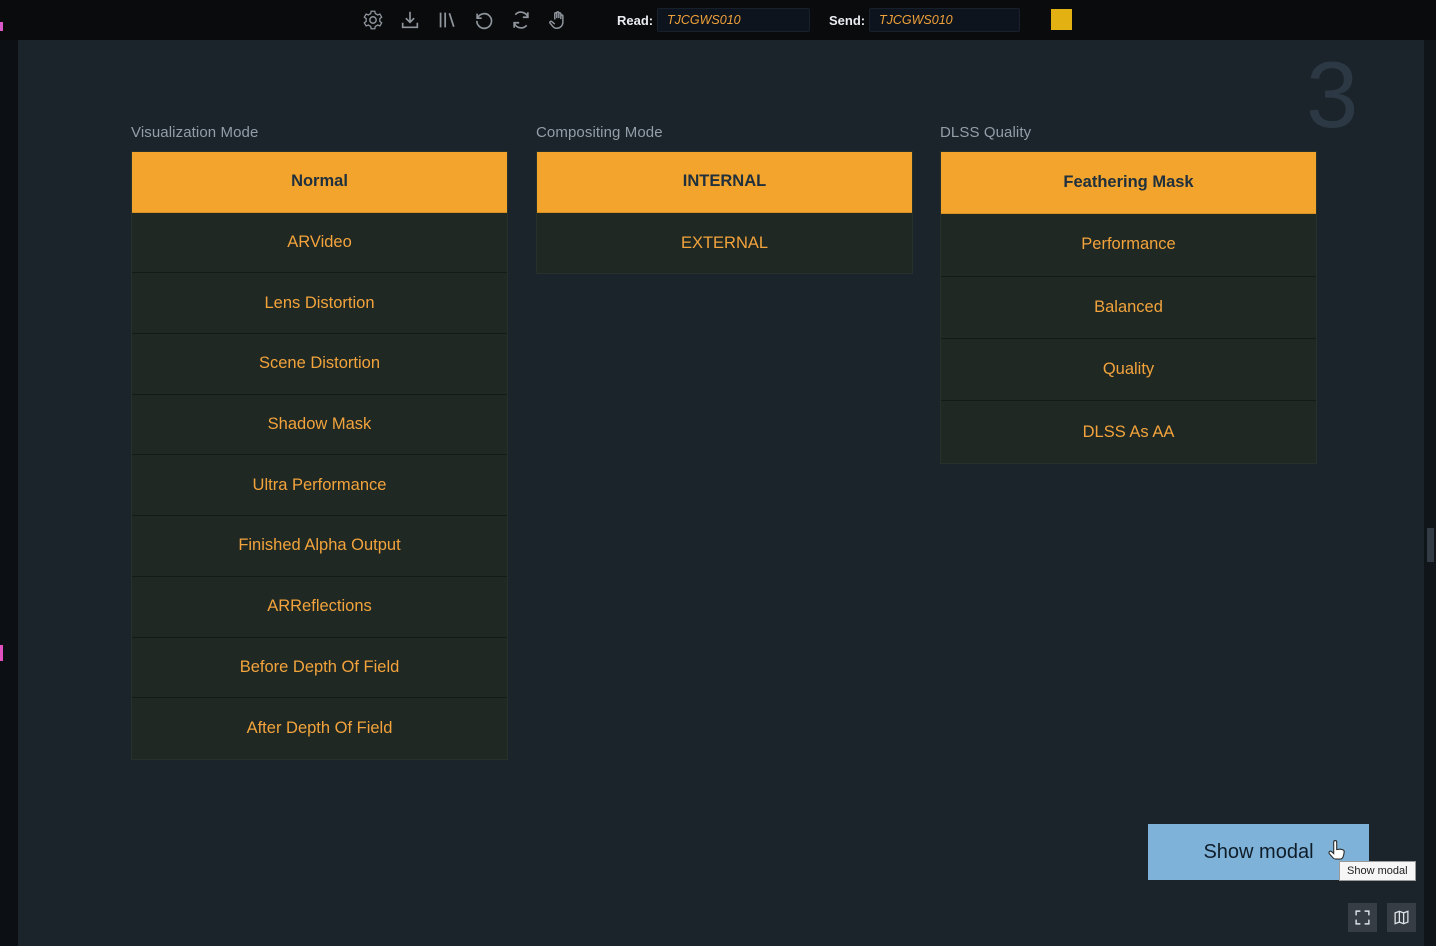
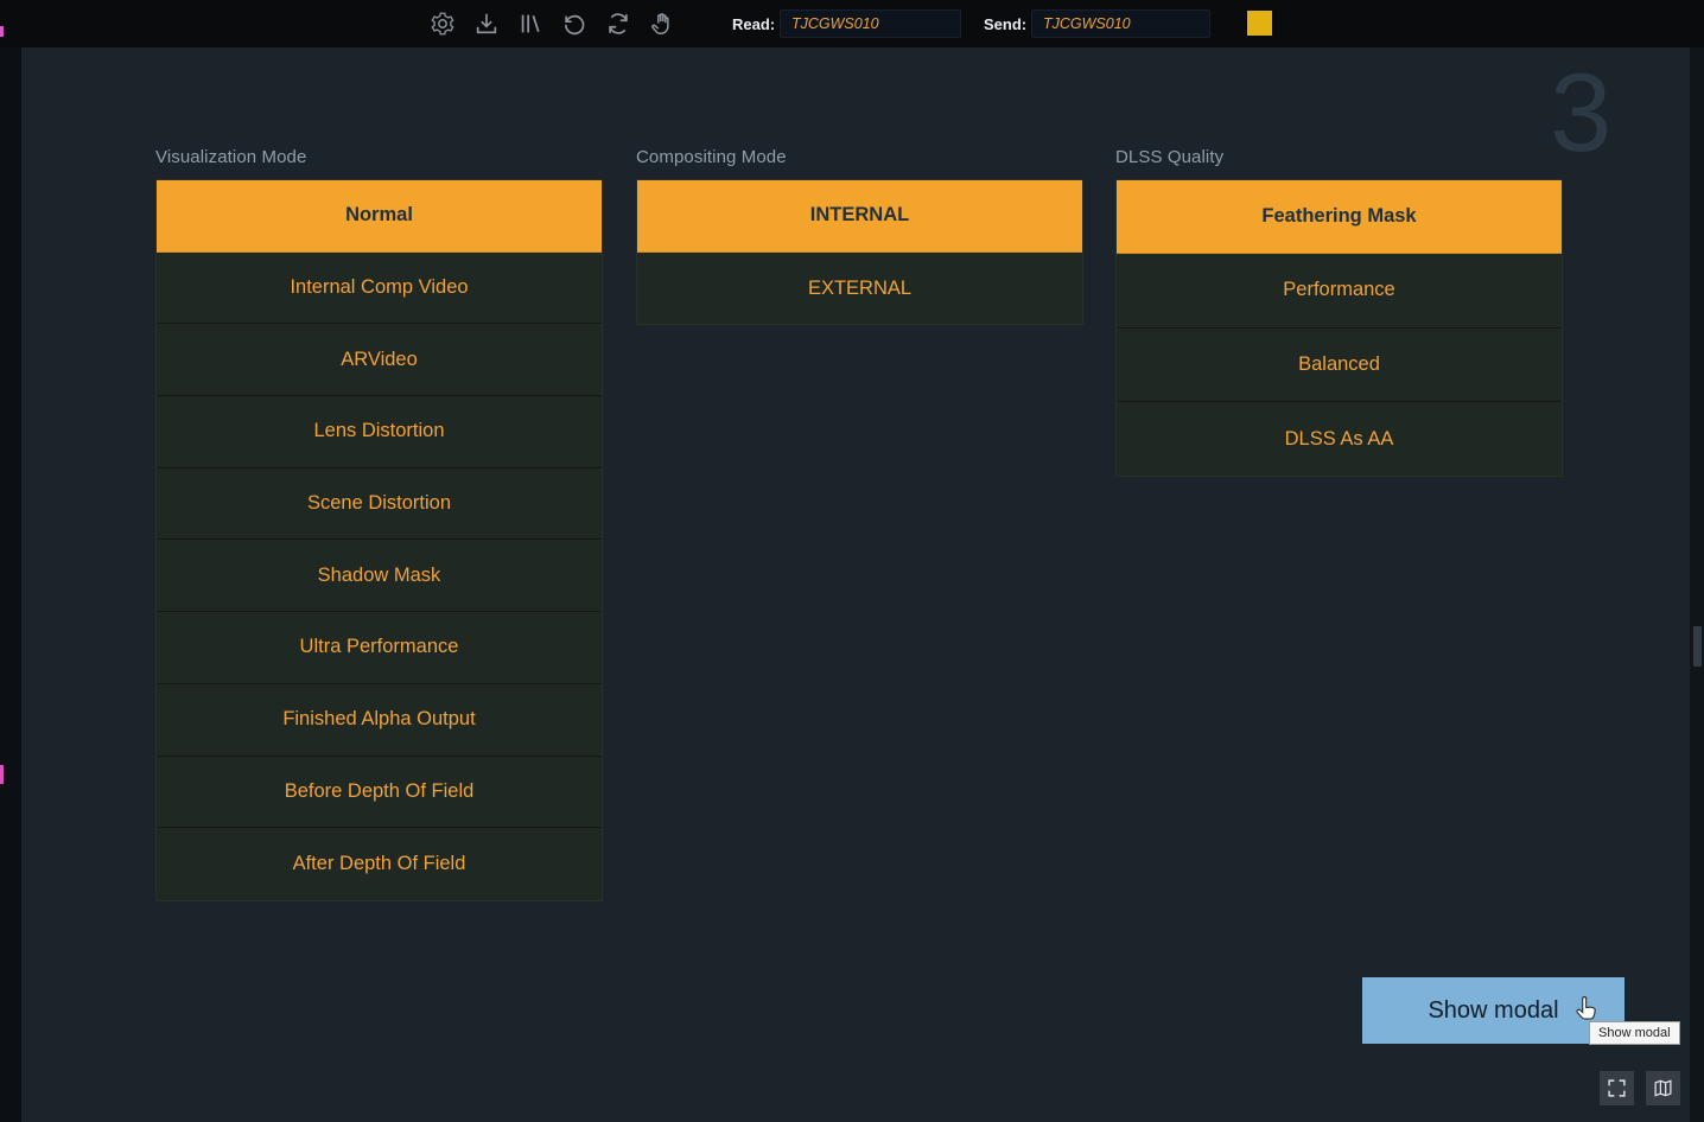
  Read:
  TJCGWS010
  Send:
  TJCGWS010
  3
  Visualization Mode
  Normal
+ Internal Comp Video
  ARVideo
  Lens Distortion
  Scene Distortion
  Shadow Mask
  Ultra Performance
  Finished Alpha Output
- ARReflections
  Before Depth Of Field
  After Depth Of Field
  Compositing Mode
  INTERNAL
  EXTERNAL
  DLSS Quality
  Feathering Mask
  Performance
  Balanced
- Quality
  DLSS As AA
  Show modal
  Show modal
